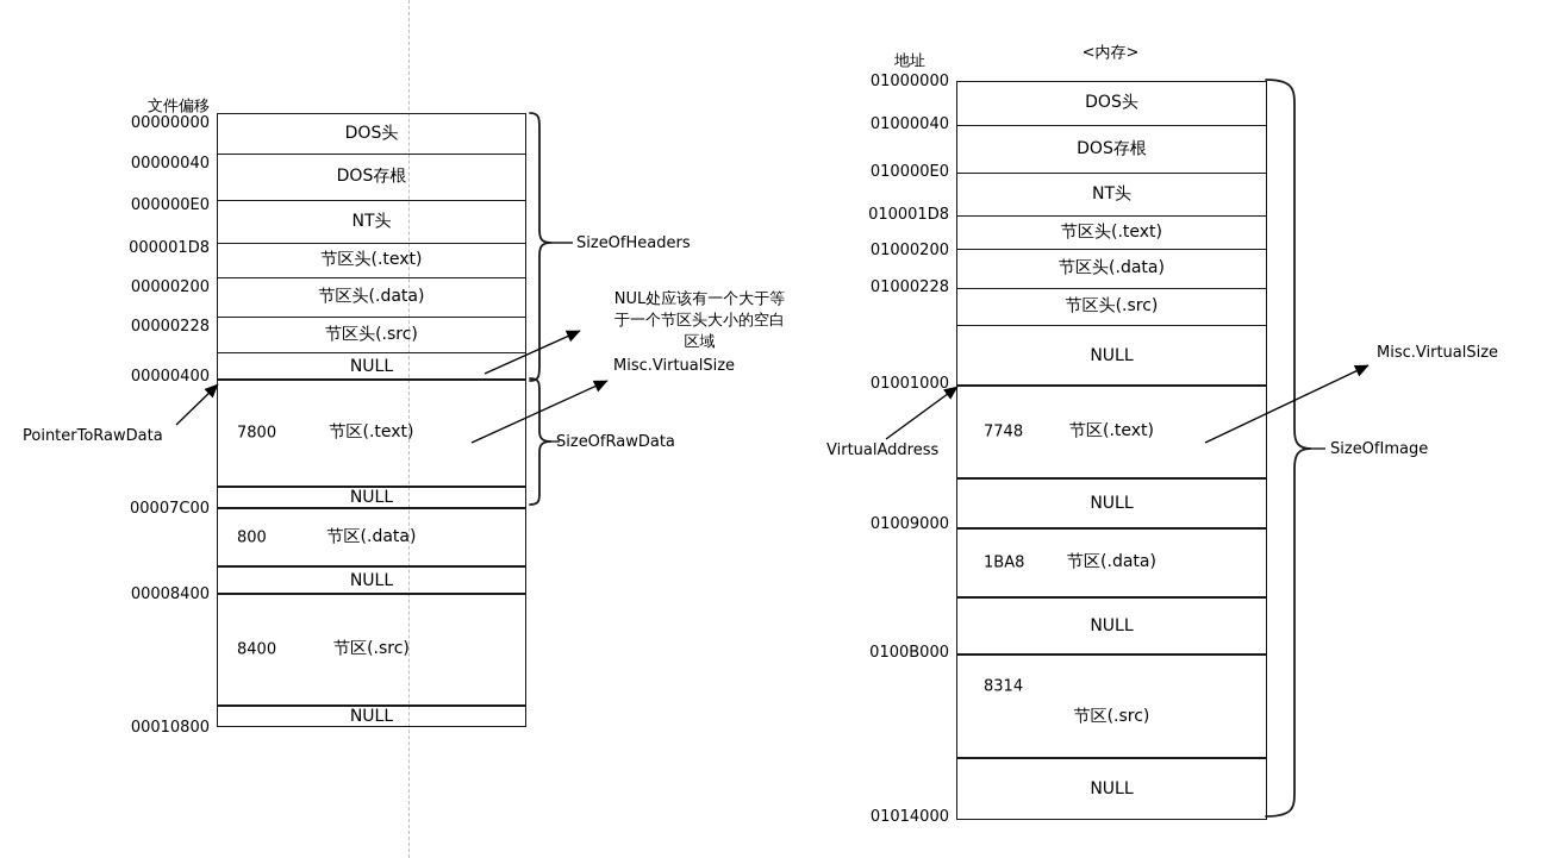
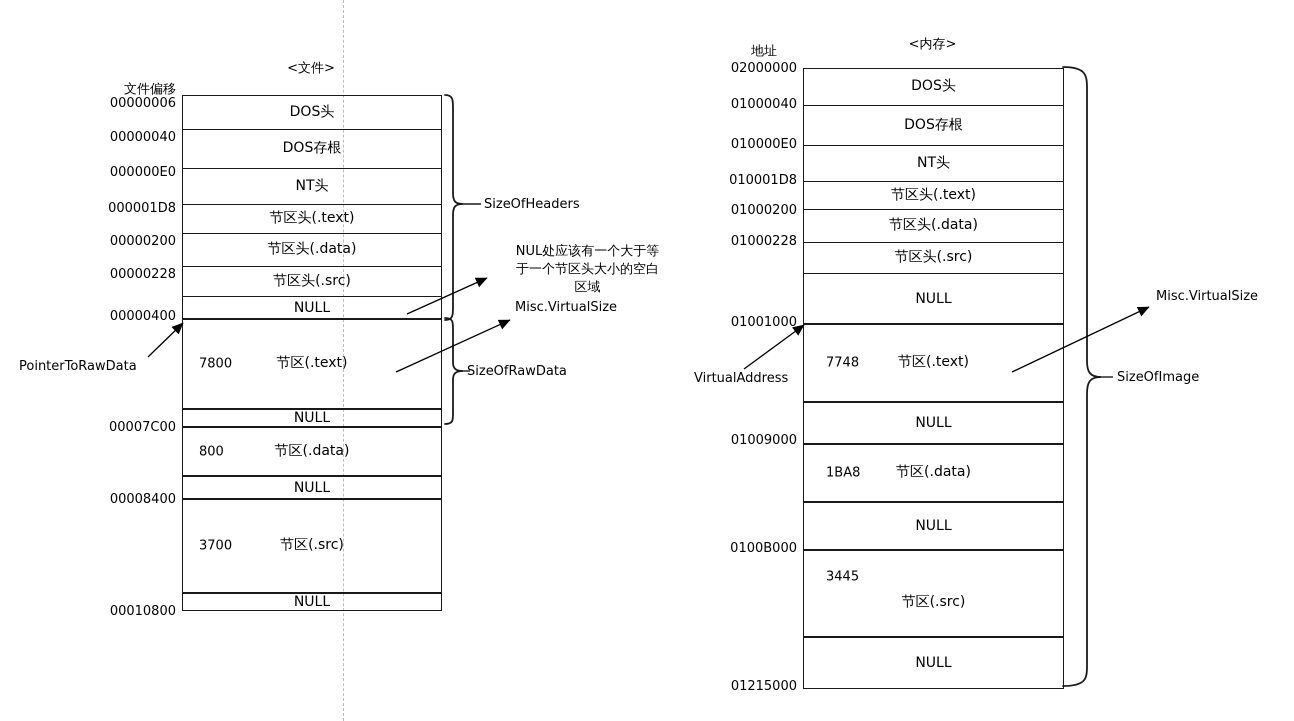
  文件偏移
+ <文件>
- 00000000
+ 00000006
  00000040
  000000E0
  000001D8
  00000200
  00000228
  00000400
  00007C00
  00008400
  00010800
  DOS头
  DOS存根
  NT头
  节区头(.text)
  节区头(.data)
  节区头(.src)
  NULL
  7800
  节区(.text)
  NULL
  800
  节区(.data)
  NULL
- 8400
+ 3700
  节区(.src)
  NULL
  SizeOfHeaders
  NUL处应该有一个大于等
  于一个节区头大小的空白
  区域
  Misc.VirtualSize
  SizeOfRawData
  PointerToRawData
  地址
  <内存>
- 01000000
+ 02000000
  01000040
  010000E0
  010001D8
  01000200
  01000228
  01001000
  01009000
  0100B000
- 01014000
+ 01215000
  DOS头
  DOS存根
  NT头
  节区头(.text)
  节区头(.data)
  节区头(.src)
  NULL
  7748
  节区(.text)
  NULL
  1BA8
  节区(.data)
  NULL
- 8314
+ 3445
  节区(.src)
  NULL
  VirtualAddress
  Misc.VirtualSize
  SizeOfImage
